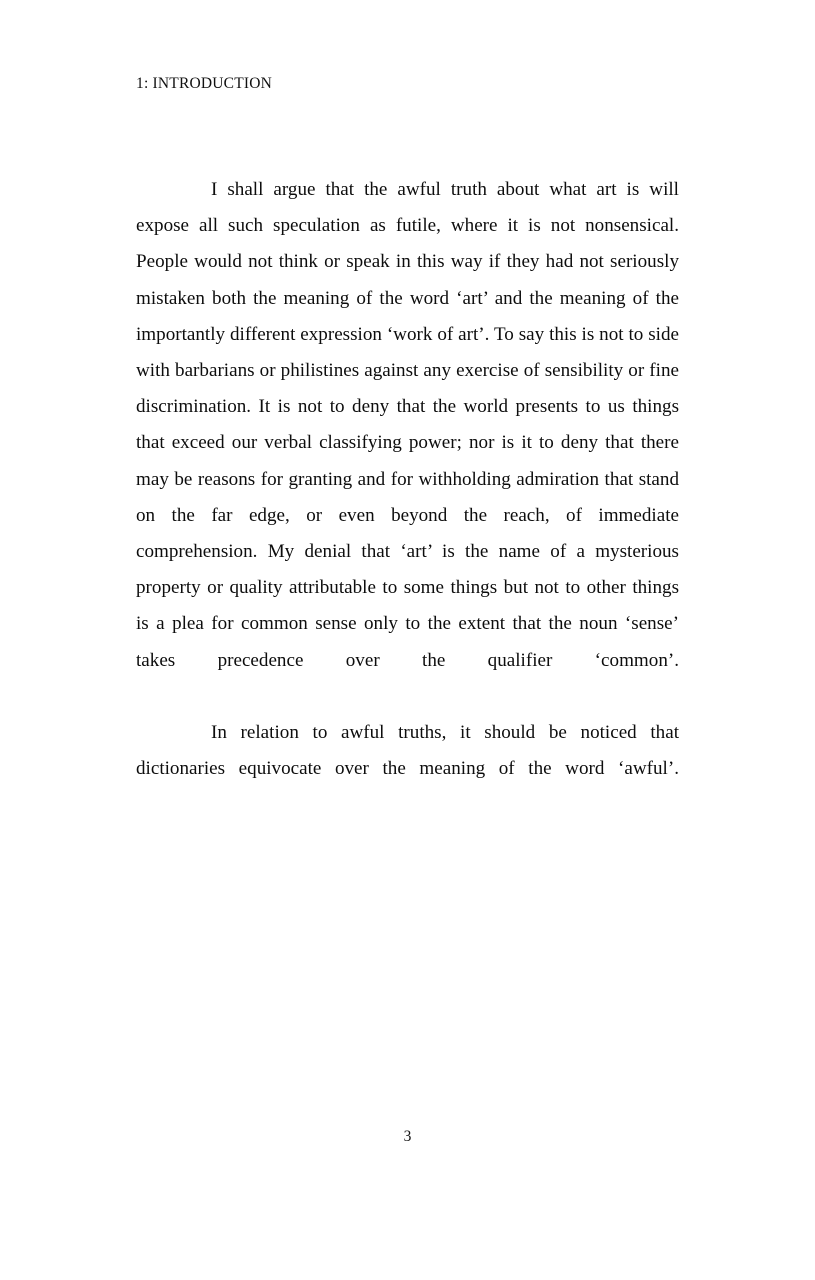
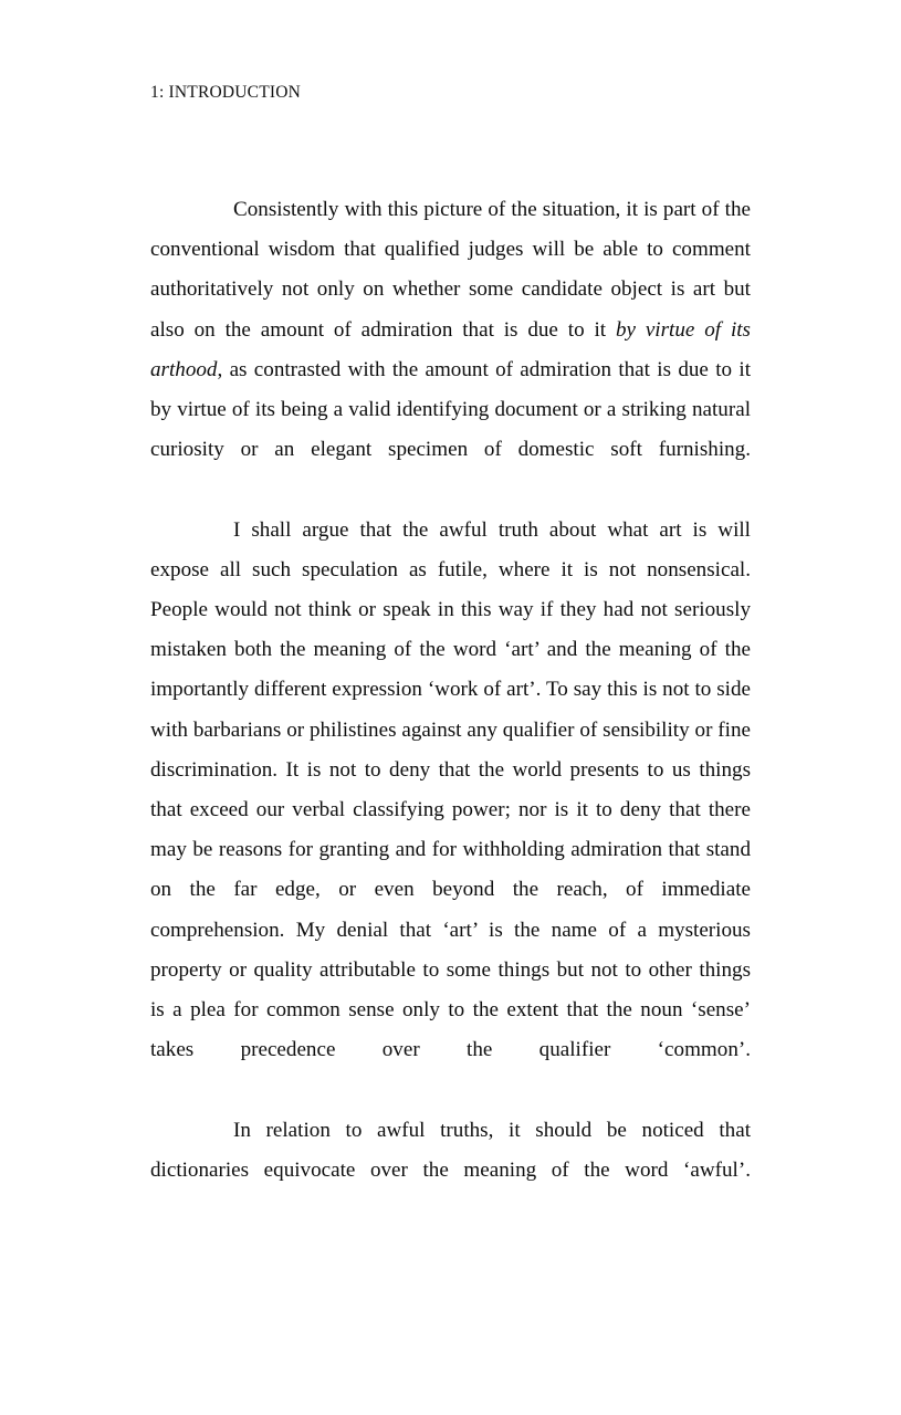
  1: INTRODUCTION
+ Consistently with this picture of the situation, it is part of the conventional wisdom that qualified judges will be able to comment authoritatively not only on whether some candidate object is art but also on the amount of admiration that is due to it by virtue of its arthood, as contrasted with the amount of admiration that is due to it by virtue of its being a valid identifying document or a striking natural curiosity or an elegant specimen of domestic soft furnishing.
- I shall argue that the awful truth about what art is will expose all such speculation as futile, where it is not nonsensical. People would not think or speak in this way if they had not seriously mistaken both the meaning of the word ‘art’ and the meaning of the importantly different expression ‘work of art’. To say this is not to side with barbarians or philistines against any exercise of sensibility or fine discrimination. It is not to deny that the world presents to us things that exceed our verbal classifying power; nor is it to deny that there may be reasons for granting and for withholding admiration that stand on the far edge, or even beyond the reach, of immediate comprehension. My denial that ‘art’ is the name of a mysterious property or quality attributable to some things but not to other things is a plea for common sense only to the extent that the noun ‘sense’ takes precedence over the qualifier ‘common’.
+ I shall argue that the awful truth about what art is will expose all such speculation as futile, where it is not nonsensical. People would not think or speak in this way if they had not seriously mistaken both the meaning of the word ‘art’ and the meaning of the importantly different expression ‘work of art’. To say this is not to side with barbarians or philistines against any qualifier of sensibility or fine discrimination. It is not to deny that the world presents to us things that exceed our verbal classifying power; nor is it to deny that there may be reasons for granting and for withholding admiration that stand on the far edge, or even beyond the reach, of immediate comprehension. My denial that ‘art’ is the name of a mysterious property or quality attributable to some things but not to other things is a plea for common sense only to the extent that the noun ‘sense’ takes precedence over the qualifier ‘common’.
  In relation to awful truths, it should be noticed that dictionaries equivocate over the meaning of the word ‘awful’.
- 3
